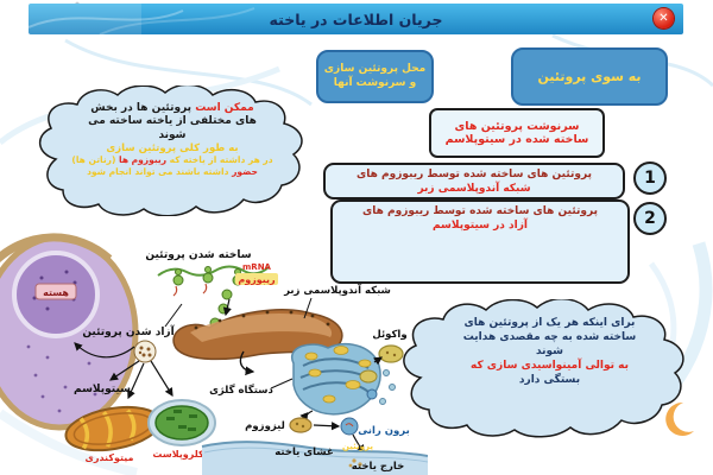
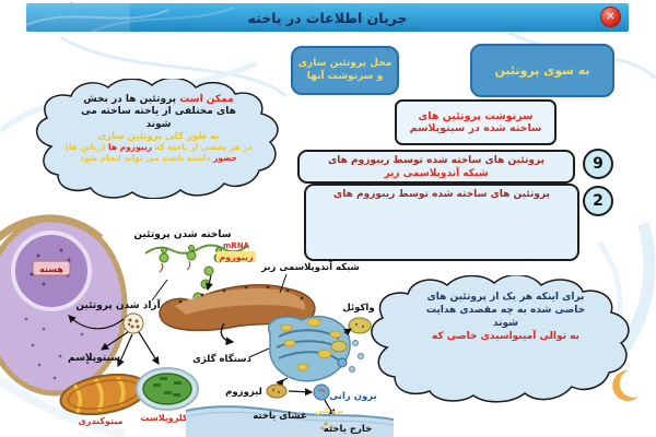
  هسته
  ساخته شدن پروتئین
  mRNA
  ریبوزوم
  آزاد شدن پروتئین
  سیتوپلاسم
  میتوکندری
  کلروپلاست
  شبکه آندوپلاسمی زبر
  دستگاه گلژی
  لیزوزوم
  برون رانی
  غشای یاخته
  پروتئین
  خارج یاخته
  واکوئل
  جریان اطلاعات در یاخته
  ✕
  محل پروتئین سازی
  و سرنوشت آنها
  به سوی پروتئین
  سرنوشت پروتئین های
  ساخته شده در سیتوپلاسم
  ممکن است پروتئین ها در بخش
  های مختلفی از یاخته ساخته می
  شوند
  به طور کلی پروتئین سازی
- در هر داشته از یاخته که ریبوزوم ها (رناتن ها)
+ در هر بخشی از یاخته که ریبوزوم ها (رناتن ها)
  حضور داشته باشند می تواند انجام شود
  پروتئین های ساخته شده توسط ریبوزوم های
  شبکه آندوپلاسمی زبر
  پروتئین های ساخته شده توسط ریبوزوم های
- آزاد در سیتوپلاسم
- 1
+ 9
  2
  برای اینکه هر یک از پروتئین های
- ساخته شده به چه مقصدی هدایت
+ خاصی شده به چه مقصدی هدایت
  شوند
- به توالی آمینواسیدی سازی که
+ به توالی آمینواسیدی خاصی که
- بستگی دارد
